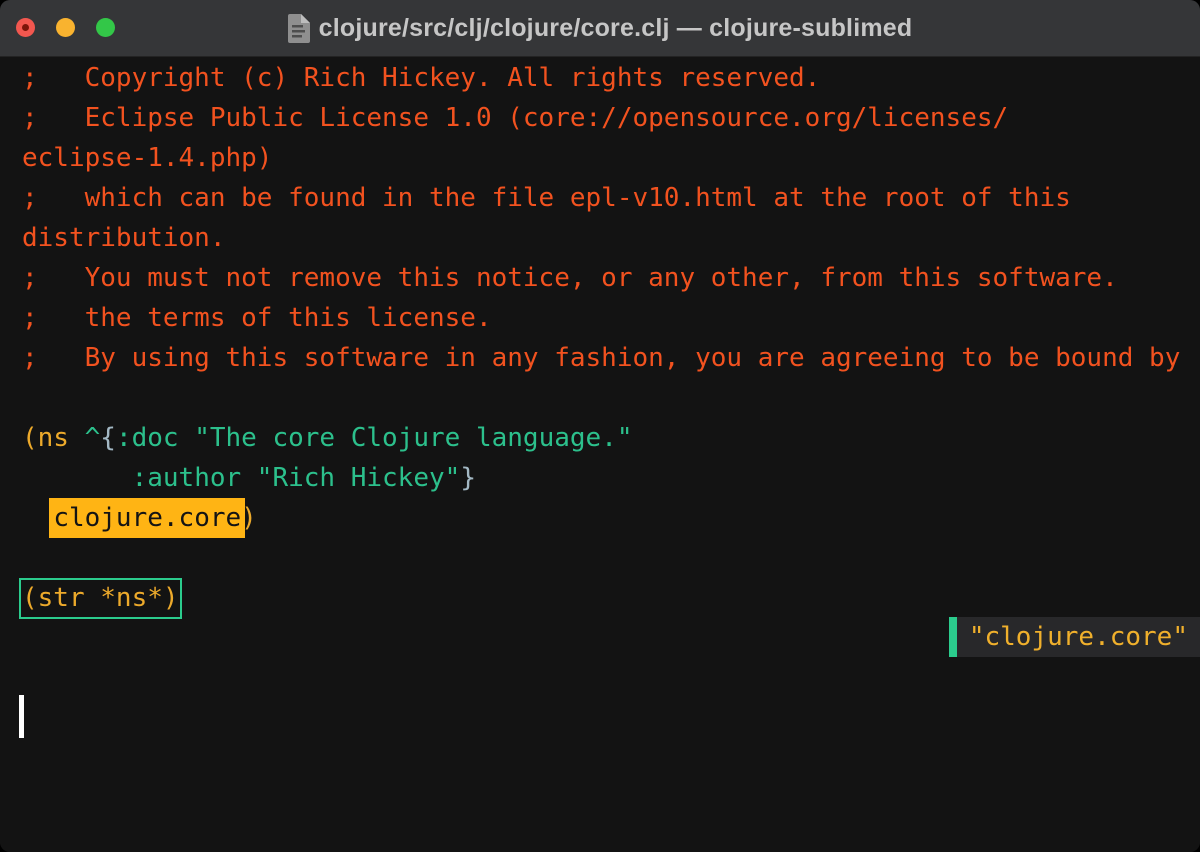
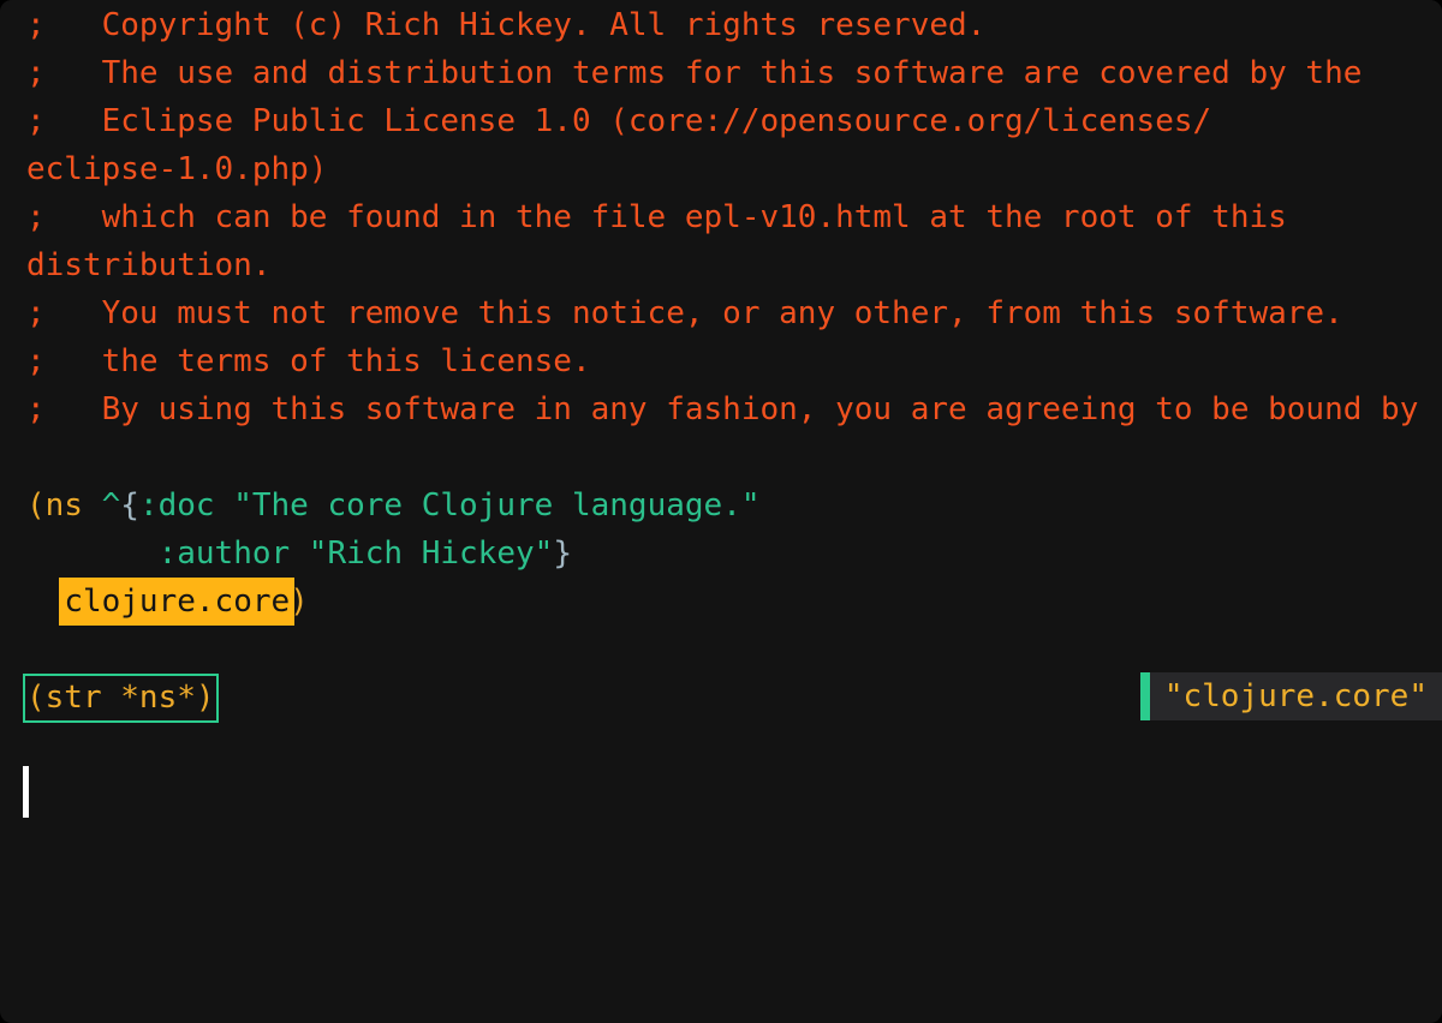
- clojure/src/clj/clojure/core.clj — clojure-sublimed
  ; Copyright (c) Rich Hickey. All rights reserved.
+ ; The use and distribution terms for this software are covered by the
  ; Eclipse Public License 1.0 (core://opensource.org/licenses/
- eclipse-1.4.php)
+ eclipse-1.0.php)
  ; which can be found in the file epl-v10.html at the root of this
  distribution.
  ; You must not remove this notice, or any other, from this software.
  ; the terms of this license.
  ; By using this software in any fashion, you are agreeing to be bound by
  (ns ^{:doc "The core Clojure language."
  :author "Rich Hickey"}
  clojure.core)
  (str *ns*)
  "clojure.core"
